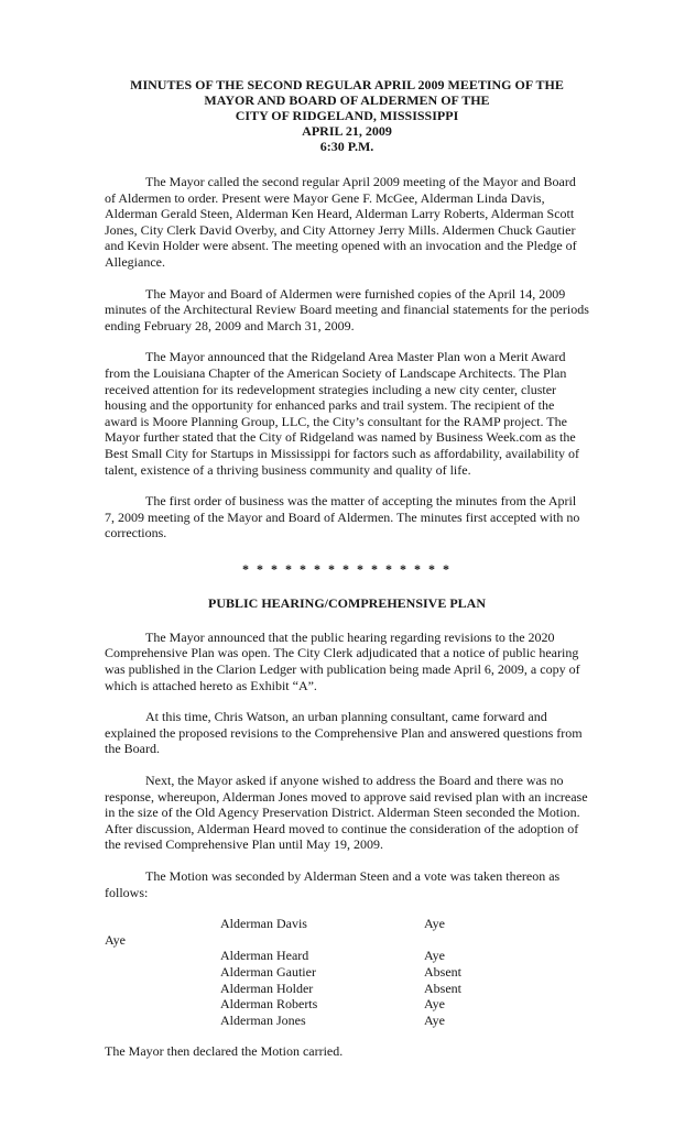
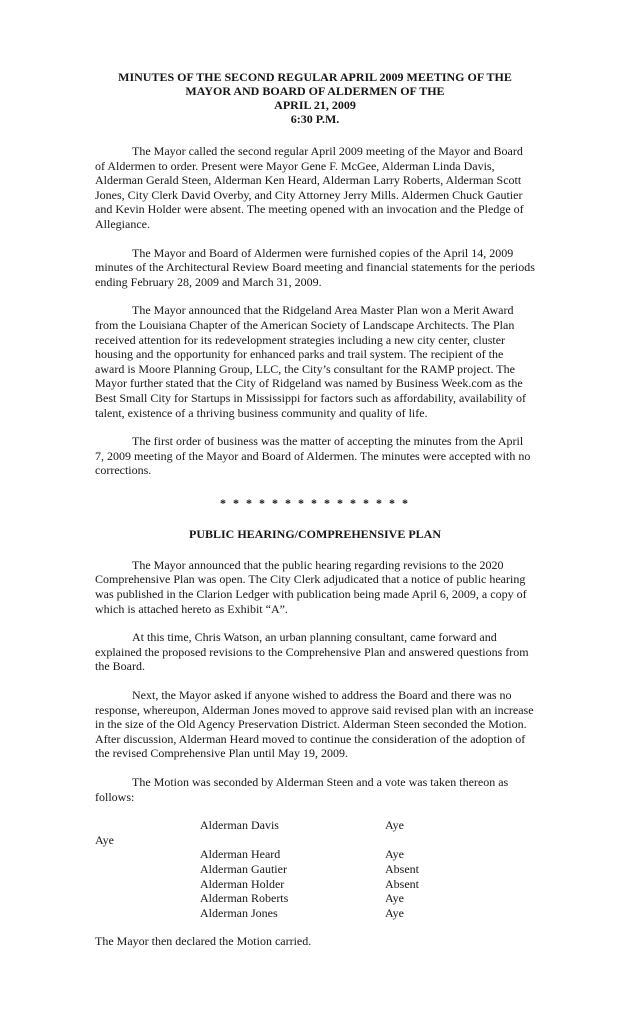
  MINUTES OF THE SECOND REGULAR APRIL 2009 MEETING OF THE
  MAYOR AND BOARD OF ALDERMEN OF THE
- CITY OF RIDGELAND, MISSISSIPPI
  APRIL 21, 2009
  6:30 P.M.
  The Mayor called the second regular April 2009 meeting of the Mayor and Board of Aldermen to order. Present were Mayor Gene F. McGee, Alderman Linda Davis, Alderman Gerald Steen, Alderman Ken Heard, Alderman Larry Roberts, Alderman Scott Jones, City Clerk David Overby, and City Attorney Jerry Mills. Aldermen Chuck Gautier and Kevin Holder were absent. The meeting opened with an invocation and the Pledge of Allegiance.
  The Mayor and Board of Aldermen were furnished copies of the April 14, 2009 minutes of the Architectural Review Board meeting and financial statements for the periods ending February 28, 2009 and March 31, 2009.
  The Mayor announced that the Ridgeland Area Master Plan won a Merit Award from the Louisiana Chapter of the American Society of Landscape Architects. The Plan received attention for its redevelopment strategies including a new city center, cluster housing and the opportunity for enhanced parks and trail system. The recipient of the award is Moore Planning Group, LLC, the City’s consultant for the RAMP project. The Mayor further stated that the City of Ridgeland was named by Business Week.com as the Best Small City for Startups in Mississippi for factors such as affordability, availability of talent, existence of a thriving business community and quality of life.
- The first order of business was the matter of accepting the minutes from the April 7, 2009 meeting of the Mayor and Board of Aldermen. The minutes first accepted with no corrections.
+ The first order of business was the matter of accepting the minutes from the April 7, 2009 meeting of the Mayor and Board of Aldermen. The minutes were accepted with no corrections.
  * * * * * * * * * * * * * * *
  PUBLIC HEARING/COMPREHENSIVE PLAN
  The Mayor announced that the public hearing regarding revisions to the 2020 Comprehensive Plan was open. The City Clerk adjudicated that a notice of public hearing was published in the Clarion Ledger with publication being made April 6, 2009, a copy of which is attached hereto as Exhibit “A”.
  At this time, Chris Watson, an urban planning consultant, came forward and explained the proposed revisions to the Comprehensive Plan and answered questions from the Board.
  Next, the Mayor asked if anyone wished to address the Board and there was no response, whereupon, Alderman Jones moved to approve said revised plan with an increase in the size of the Old Agency Preservation District. Alderman Steen seconded the Motion. After discussion, Alderman Heard moved to continue the consideration of the adoption of the revised Comprehensive Plan until May 19, 2009.
  The Motion was seconded by Alderman Steen and a vote was taken thereon as follows:
  Alderman Davis
  Aye
  Aye
  Alderman Heard
  Aye
  Alderman Gautier
  Absent
  Alderman Holder
  Absent
  Alderman Roberts
  Aye
  Alderman Jones
  Aye
  The Mayor then declared the Motion carried.
